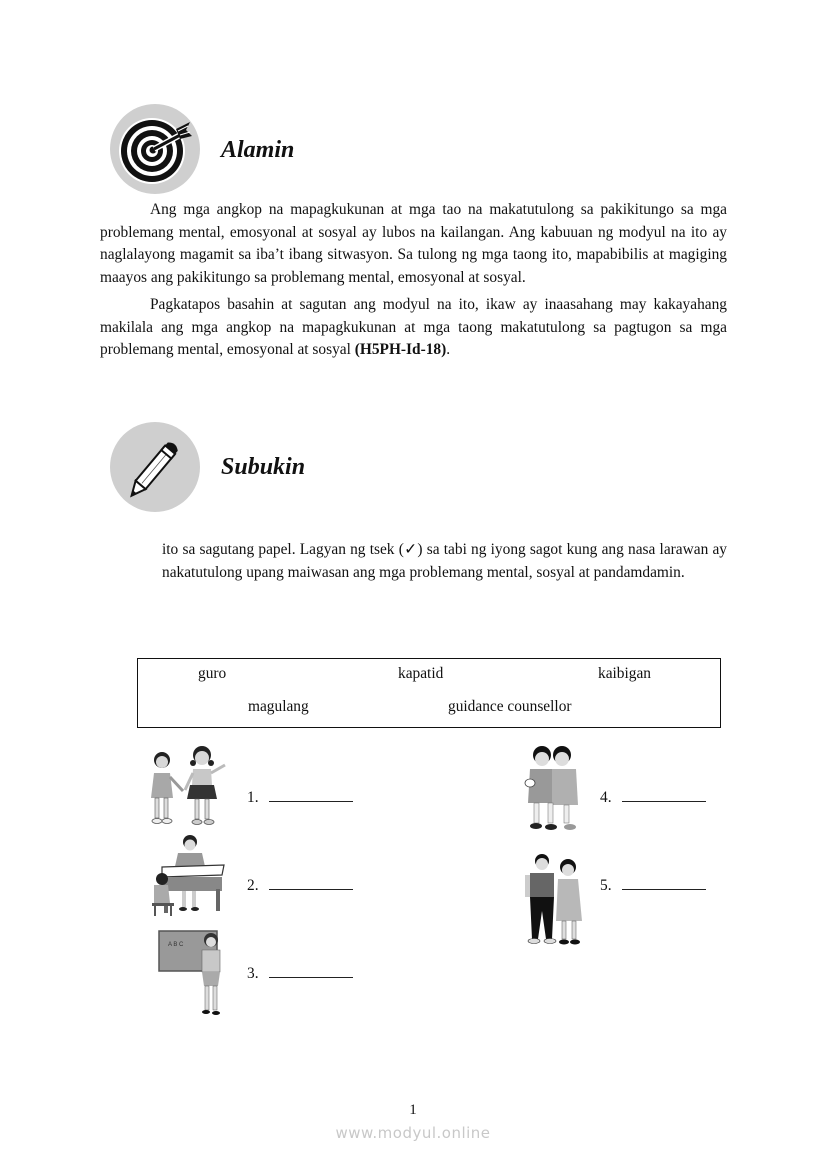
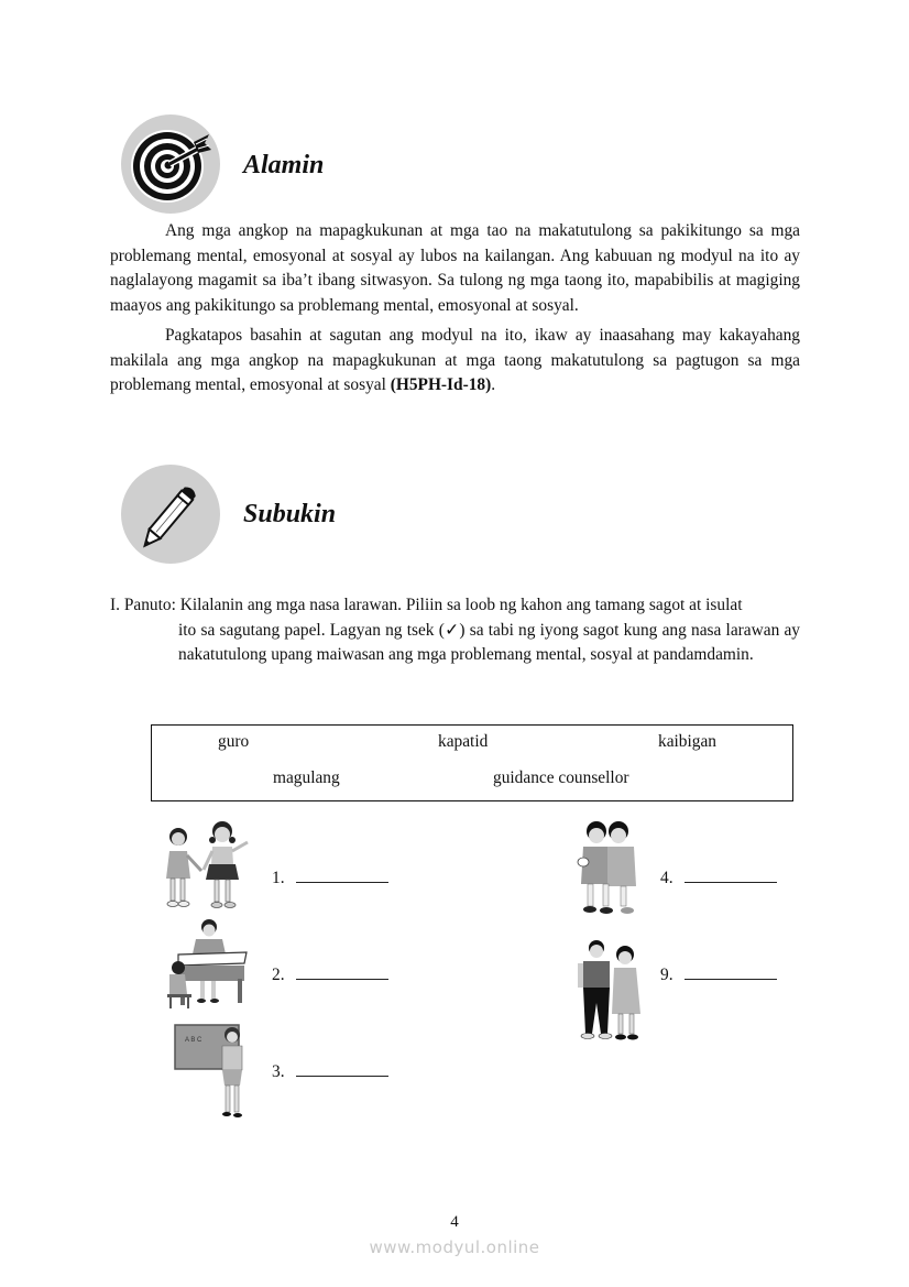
  Alamin
  Ang mga angkop na mapagkukunan at mga tao na makatutulong sa pakikitungo sa mga problemang mental, emosyonal at sosyal ay lubos na kailangan. Ang kabuuan ng modyul na ito ay naglalayong magamit sa iba’t ibang sitwasyon. Sa tulong ng mga taong ito, mapabibilis at magiging maayos ang pakikitungo sa problemang mental, emosyonal at sosyal.
  Pagkatapos basahin at sagutan ang modyul na ito, ikaw ay inaasahang may kakayahang makilala ang mga angkop na mapagkukunan at mga taong makatutulong sa pagtugon sa mga problemang mental, emosyonal at sosyal (H5PH-Id-18).
  Subukin
+ I. Panuto: Kilalanin ang mga nasa larawan. Piliin sa loob ng kahon ang tamang sagot at isulat
  ito sa sagutang papel. Lagyan ng tsek (✓) sa tabi ng iyong sagot kung ang nasa larawan ay nakatutulong upang maiwasan ang mga problemang mental, sosyal at pandamdamin.
  guro
  kapatid
  kaibigan
  magulang
  guidance counsellor
  1.
  2.
  3.
  4.
- 5.
+ 9.
- 1
+ 4
  www.modyul.online
